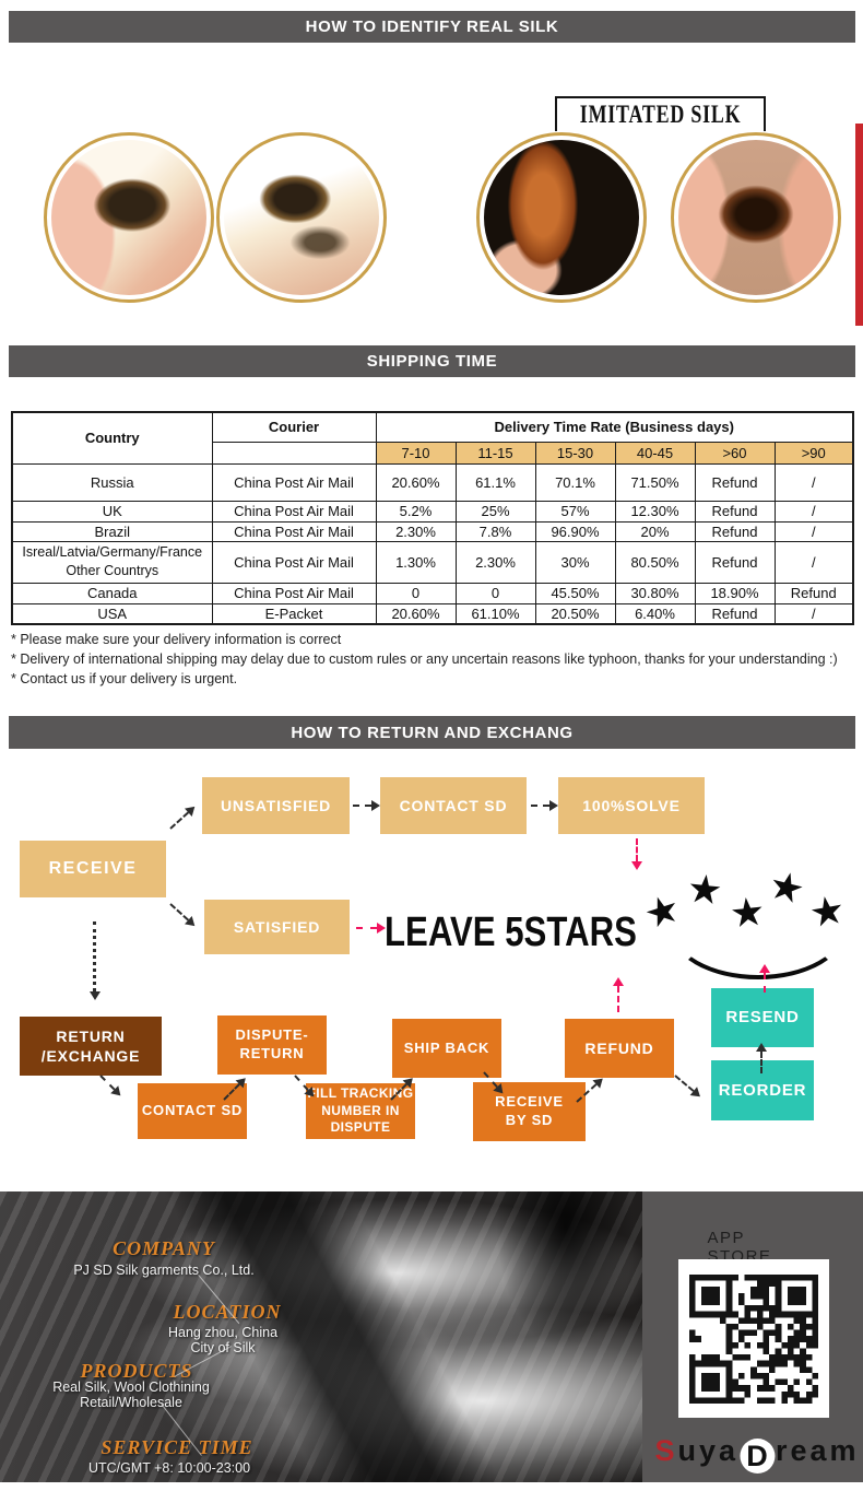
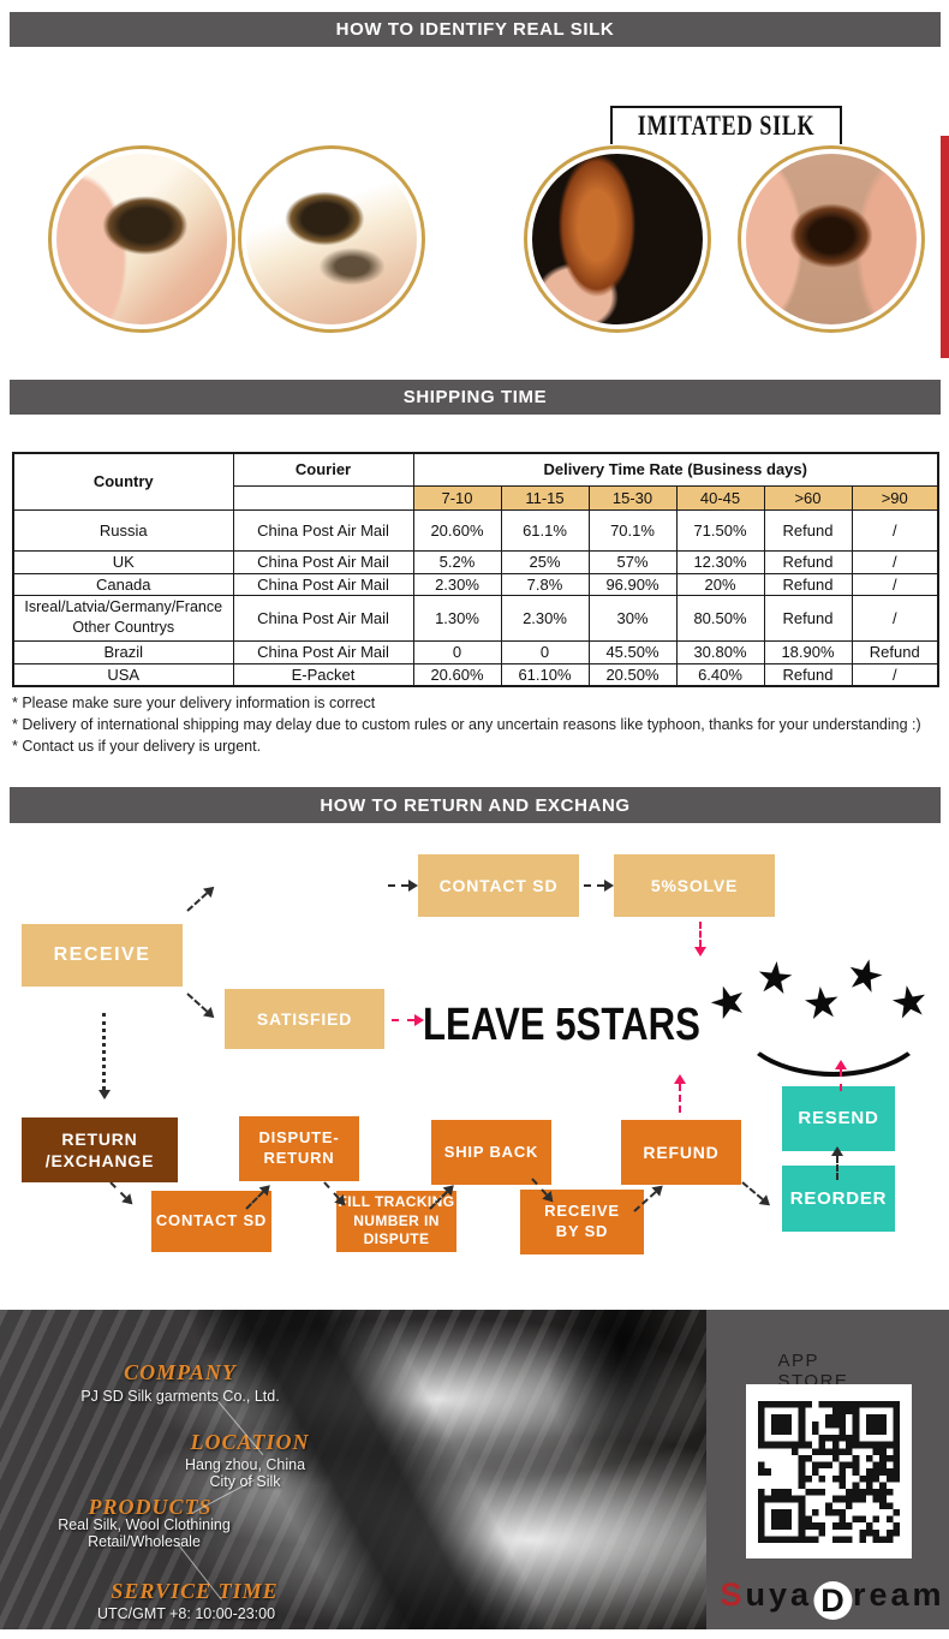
  HOW TO IDENTIFY REAL SILK
  IMITATED SILK
  SHIPPING TIME
  Country	Courier	Delivery Time Rate (Business days)
  	7-10	11-15	15-30	40-45	>60	>90
  Russia	China Post Air Mail	20.60%	61.1%	70.1%	71.50%	Refund	/
  UK	China Post Air Mail	5.2%	25%	57%	12.30%	Refund	/
- Brazil	China Post Air Mail	2.30%	7.8%	96.90%	20%	Refund	/
+ Canada	China Post Air Mail	2.30%	7.8%	96.90%	20%	Refund	/
  Isreal/Latvia/Germany/France Other Countrys	China Post Air Mail	1.30%	2.30%	30%	80.50%	Refund	/
- Canada	China Post Air Mail	0	0	45.50%	30.80%	18.90%	Refund
+ Brazil	China Post Air Mail	0	0	45.50%	30.80%	18.90%	Refund
  USA	E-Packet	20.60%	61.10%	20.50%	6.40%	Refund	/
  * Please make sure your delivery information is correct
  * Delivery of international shipping may delay due to custom rules or any uncertain reasons like typhoon, thanks for your understanding :)
  * Contact us if your delivery is urgent.
  HOW TO RETURN AND EXCHANG
  RECEIVE
- UNSATISFIED
  CONTACT SD
- 100%SOLVE
+ 5%SOLVE
  SATISFIED
  LEAVE 5STARS
  RETURN
  /EXCHANGE
  CONTACT SD
  DISPUTE-
  RETURN
  FILL TRACKING
  NUMBER IN
  DISPUTE
  SHIP BACK
  RECEIVE
  BY SD
  REFUND
  RESEND
  REORDER
  COMPANY
  PJ SD Silk garments Co., Ltd.
  LOCATION
  Hang zhou, China
  City of Silk
  PRODUCTS
  Real Silk, Wool Clothining
  Retail/Wholesale
  SERVICE TIME
  UTC/GMT +8: 10:00-23:00
  APP STORE
  Suya D ream
